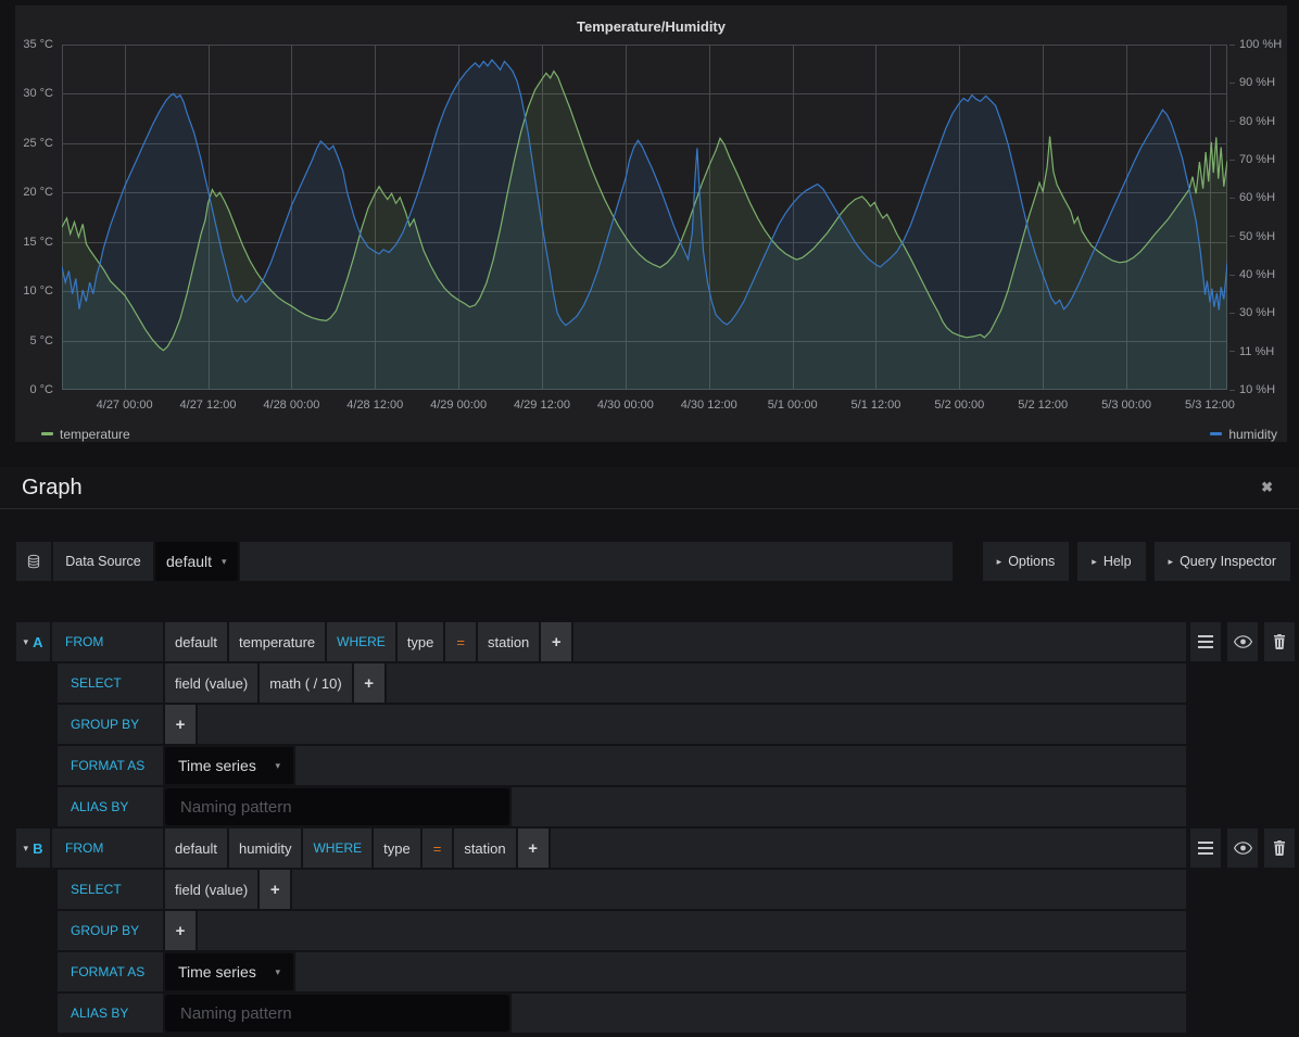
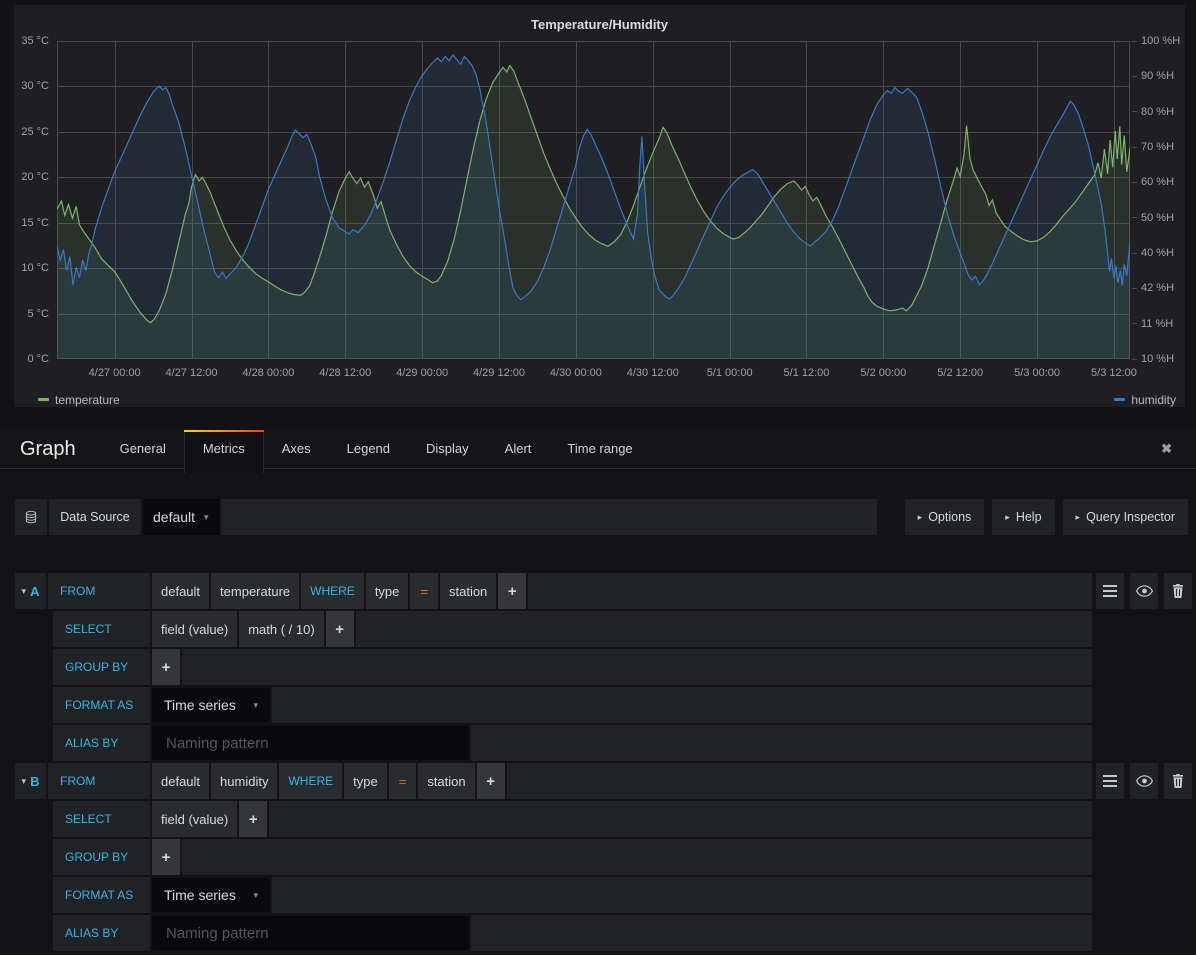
  Temperature/Humidity
  35 °C
  30 °C
  25 °C
  20 °C
  15 °C
  10 °C
  5 °C
  0 °C
  100 %H
  90 %H
  80 %H
  70 %H
  60 %H
  50 %H
  40 %H
- 30 %H
+ 42 %H
  11 %H
  10 %H
  4/27 00:00
  4/27 12:00
  4/28 00:00
  4/28 12:00
  4/29 00:00
  4/29 12:00
  4/30 00:00
  4/30 12:00
  5/1 00:00
  5/1 12:00
  5/2 00:00
  5/2 12:00
  5/3 00:00
  5/3 12:00
  temperature
  humidity
  Graph
+ General
+ Metrics
+ Axes
+ Legend
+ Display
+ Alert
+ Time range
  ✖
  Data Source
  default
  ▾
  ▸
  Options
  ▸
  Help
  ▸
  Query Inspector
  ▾
  A
  FROM
  default
  temperature
  WHERE
  type
  =
  station
  +
  SELECT
  field (value)
  math ( / 10)
  +
  GROUP BY
  +
  FORMAT AS
  Time series
  ▾
  ALIAS BY
  Naming pattern
  ▾
  B
  FROM
  default
  humidity
  WHERE
  type
  =
  station
  +
  SELECT
  field (value)
  +
  GROUP BY
  +
  FORMAT AS
  Time series
  ▾
  ALIAS BY
  Naming pattern
